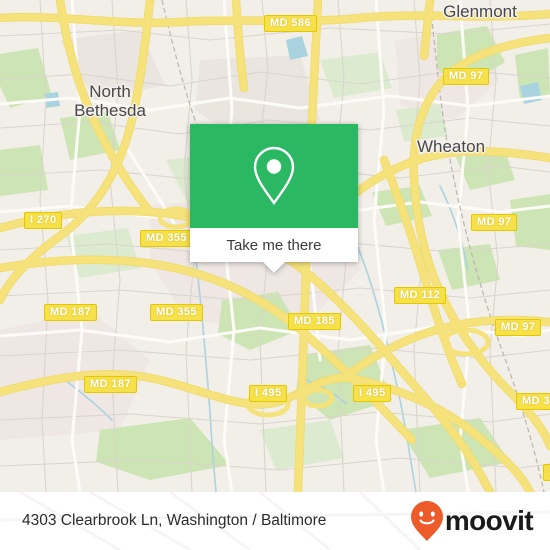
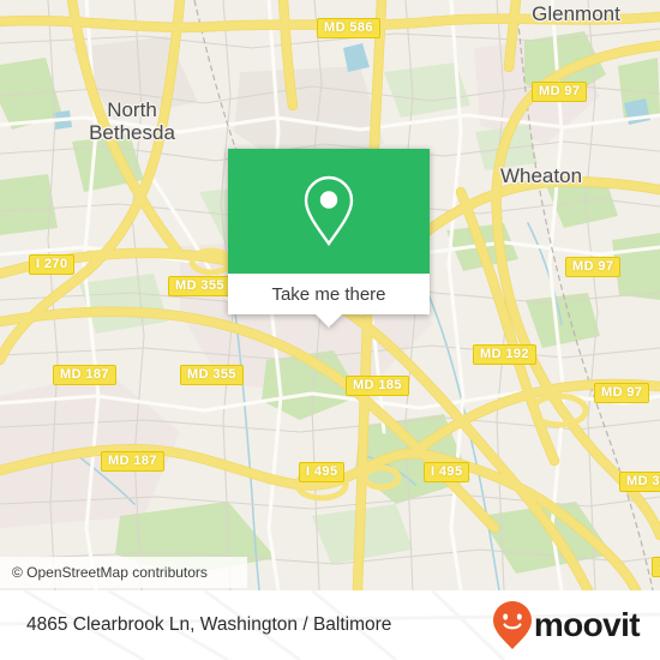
  Glenmont
  North
  Bethesda
  Wheaton
  MD 586
  MD 97
  I 270
  MD 355
  MD 97
  MD 187
  MD 355
  MD 185
- MD 112
+ MD 192
  MD 97
  MD 187
  I 495
  I 495
  MD 3
  Take me there
+ © OpenStreetMap contributors
- 4303 Clearbrook Ln, Washington / Baltimore
+ 4865 Clearbrook Ln, Washington / Baltimore
  moovit
